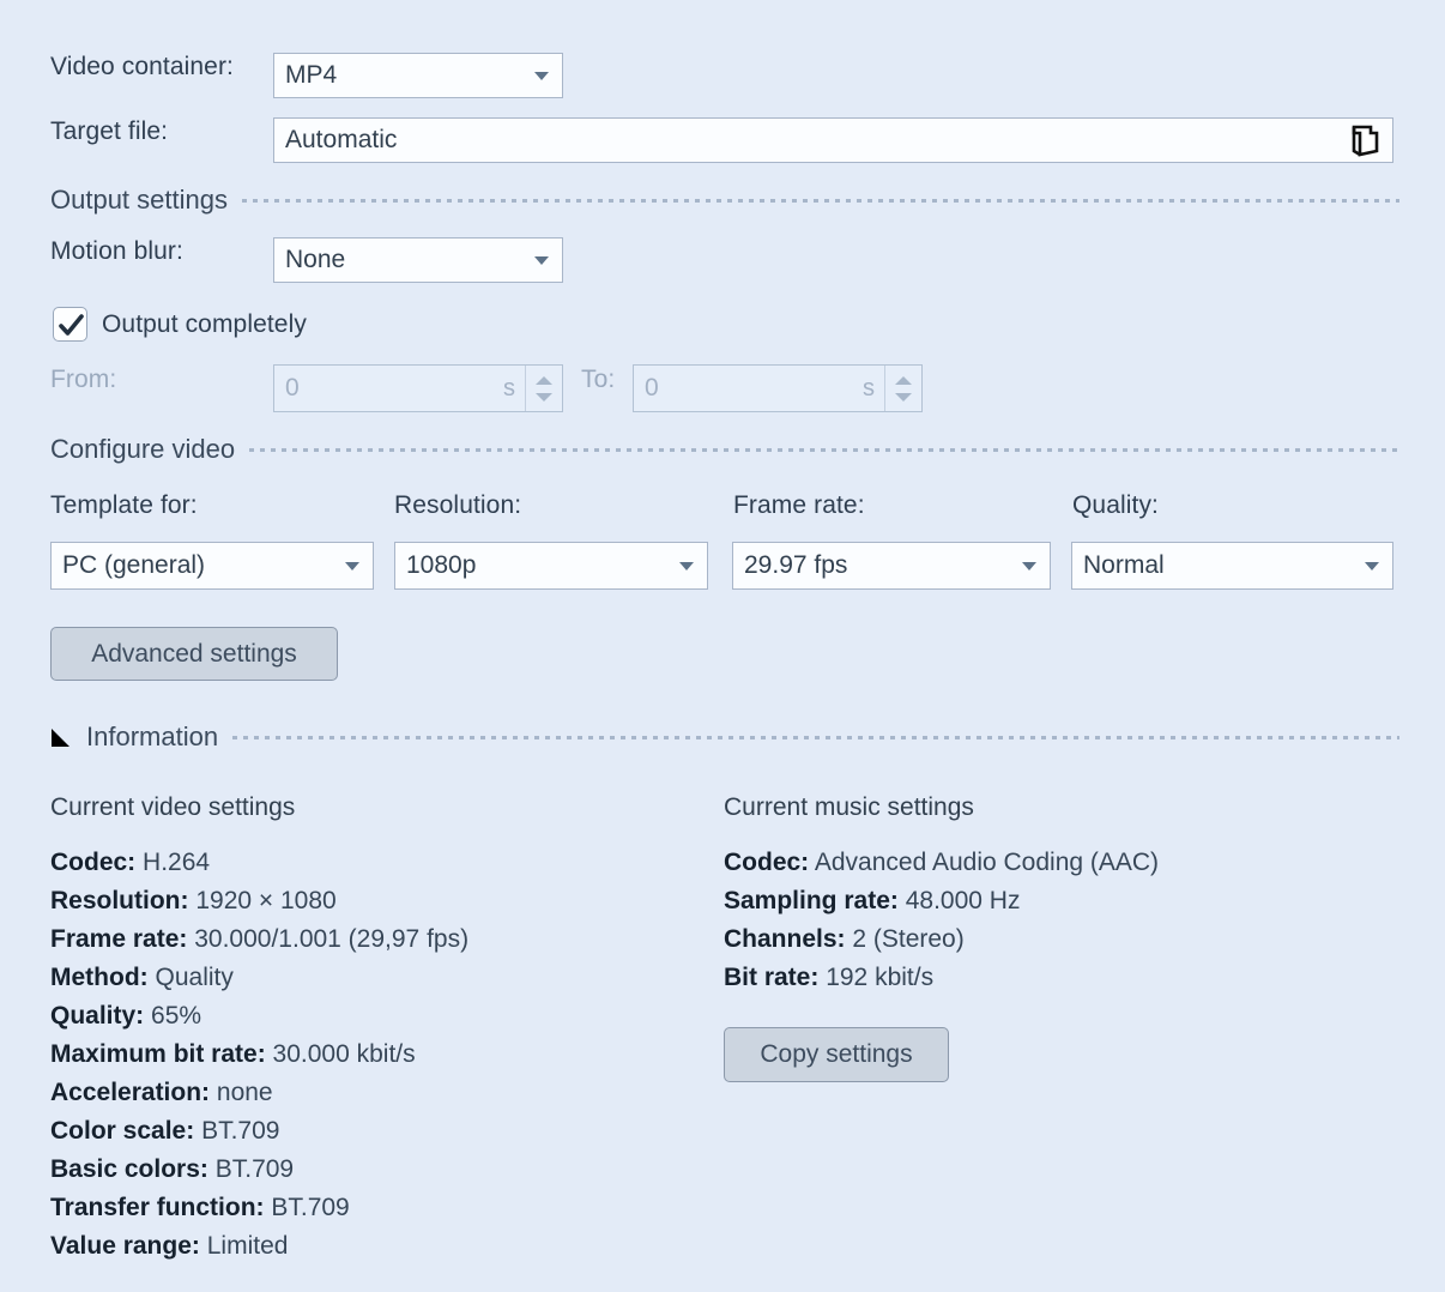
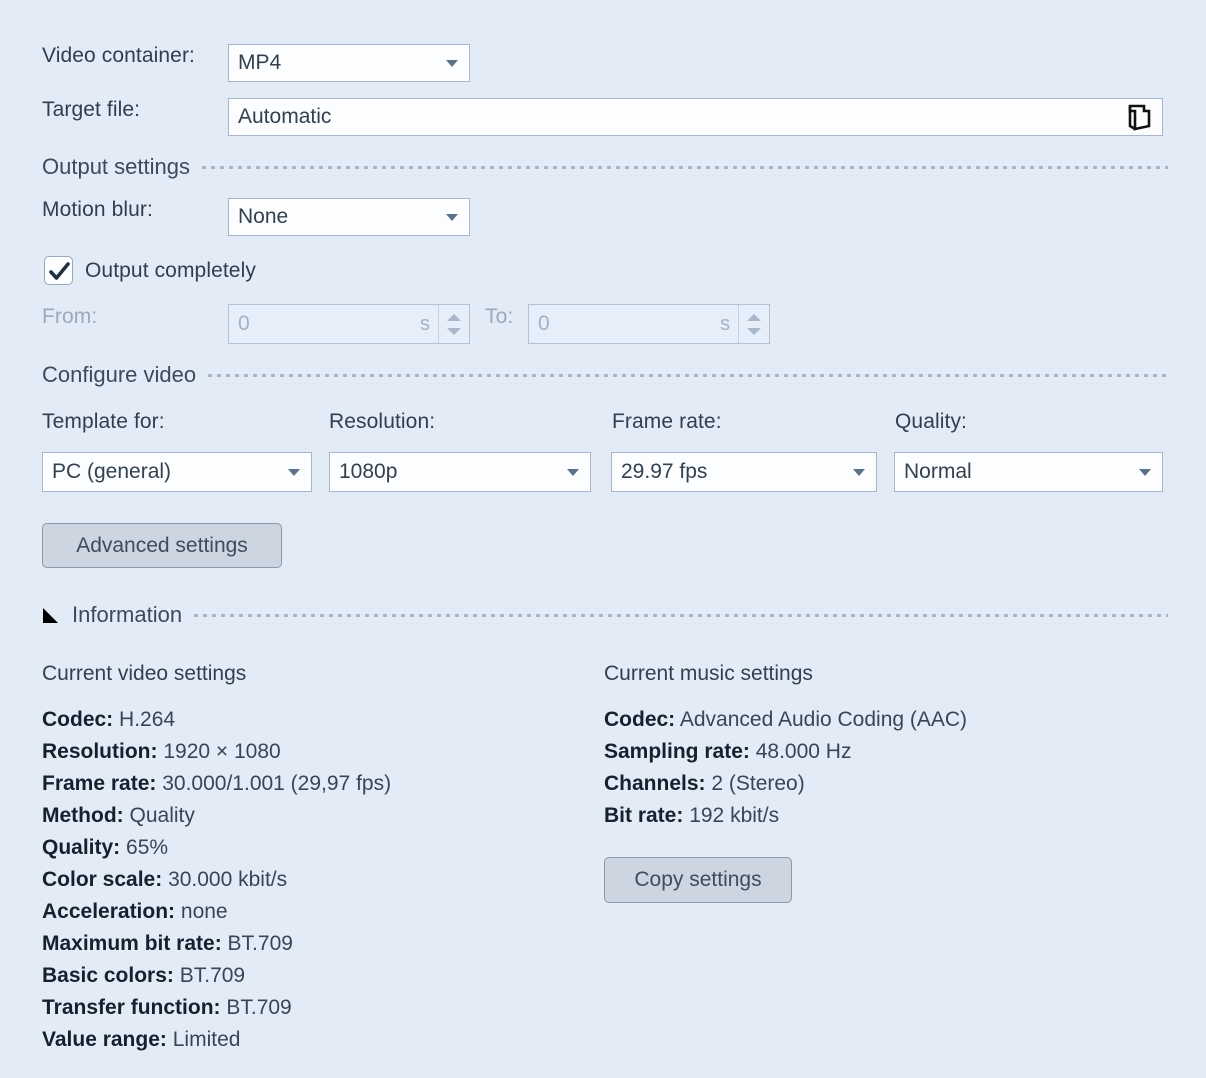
  Video container:
  MP4
  Target file:
  Automatic
  Output settings
  Motion blur:
  None
  Output completely
  From:
  0
  s
  To:
  0
  s
  Configure video
  Template for:
  Resolution:
  Frame rate:
  Quality:
  PC (general)
  1080p
  29.97 fps
  Normal
  Advanced settings
  Information
  Current video settings
  Codec: H.264
  Resolution: 1920 × 1080
  Frame rate: 30.000/1.001 (29,97 fps)
  Method: Quality
  Quality: 65%
- Maximum bit rate: 30.000 kbit/s
+ Color scale: 30.000 kbit/s
  Acceleration: none
- Color scale: BT.709
+ Maximum bit rate: BT.709
  Basic colors: BT.709
  Transfer function: BT.709
  Value range: Limited
  Current music settings
  Codec: Advanced Audio Coding (AAC)
  Sampling rate: 48.000 Hz
  Channels: 2 (Stereo)
  Bit rate: 192 kbit/s
  Copy settings
